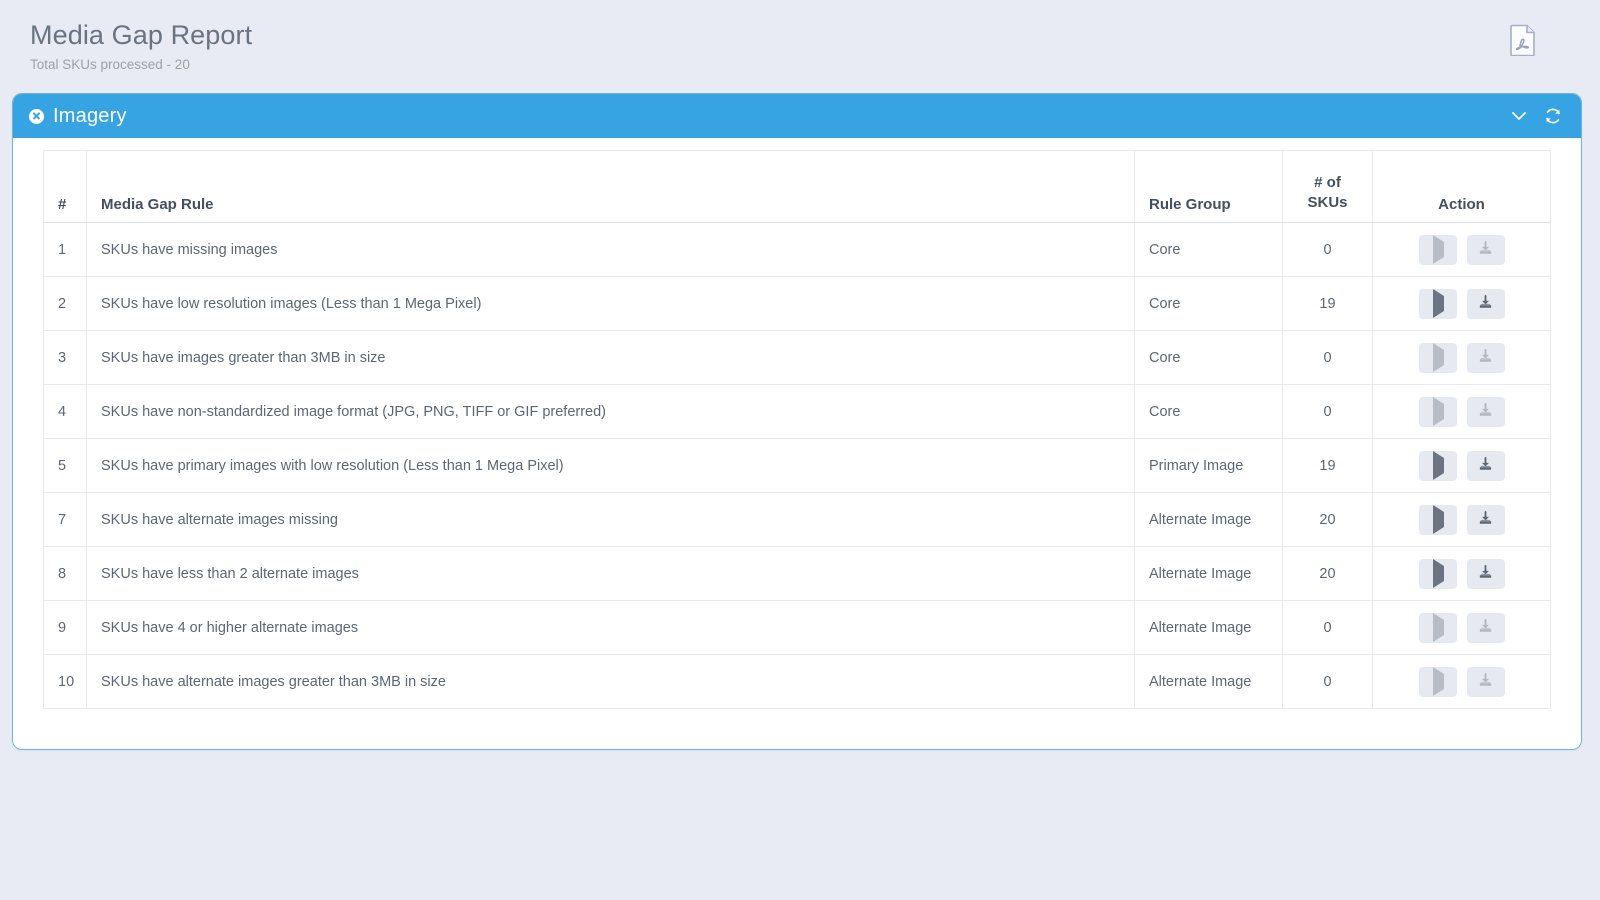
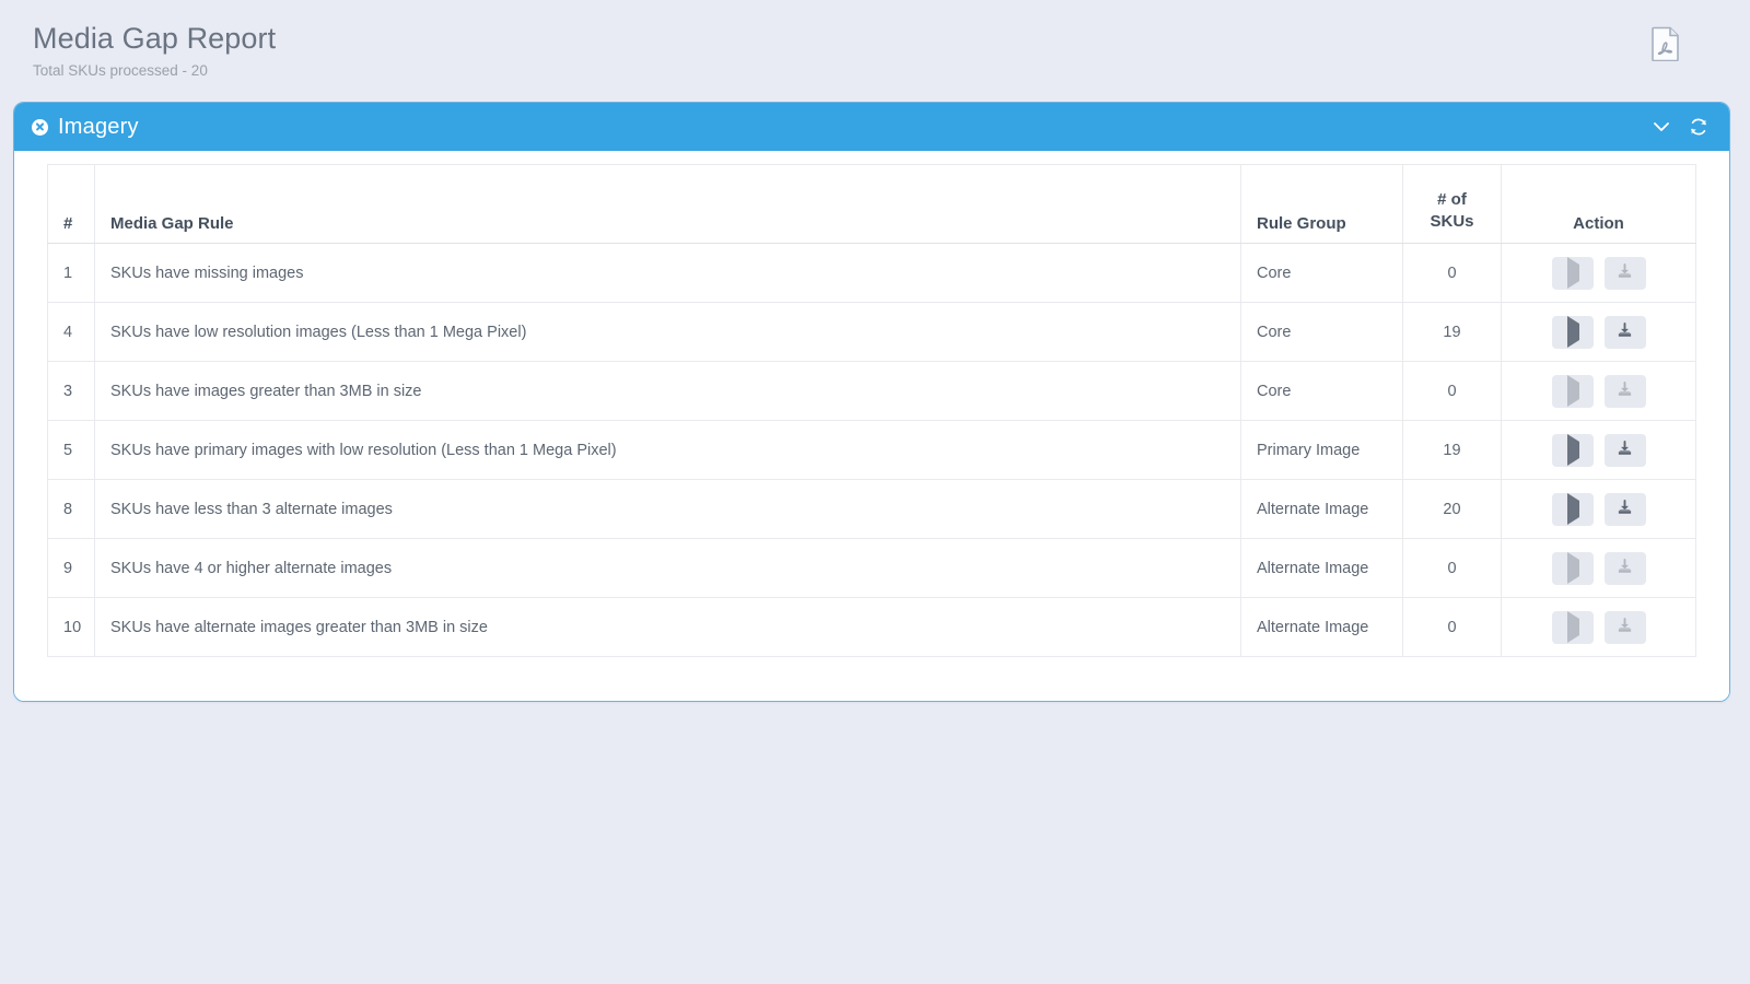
  Media Gap Report
  Total SKUs processed - 20
  Imagery
  #	Media Gap Rule	Rule Group	# of SKUs	Action
  1	SKUs have missing images	Core	0
- 2	SKUs have low resolution images (Less than 1 Mega Pixel)	Core	19
+ 4	SKUs have low resolution images (Less than 1 Mega Pixel)	Core	19
  3	SKUs have images greater than 3MB in size	Core	0
- 4	SKUs have non-standardized image format (JPG, PNG, TIFF or GIF preferred)	Core	0
  5	SKUs have primary images with low resolution (Less than 1 Mega Pixel)	Primary Image	19
- 7	SKUs have alternate images missing	Alternate Image	20
- 8	SKUs have less than 2 alternate images	Alternate Image	20
+ 8	SKUs have less than 3 alternate images	Alternate Image	20
  9	SKUs have 4 or higher alternate images	Alternate Image	0
  10	SKUs have alternate images greater than 3MB in size	Alternate Image	0
